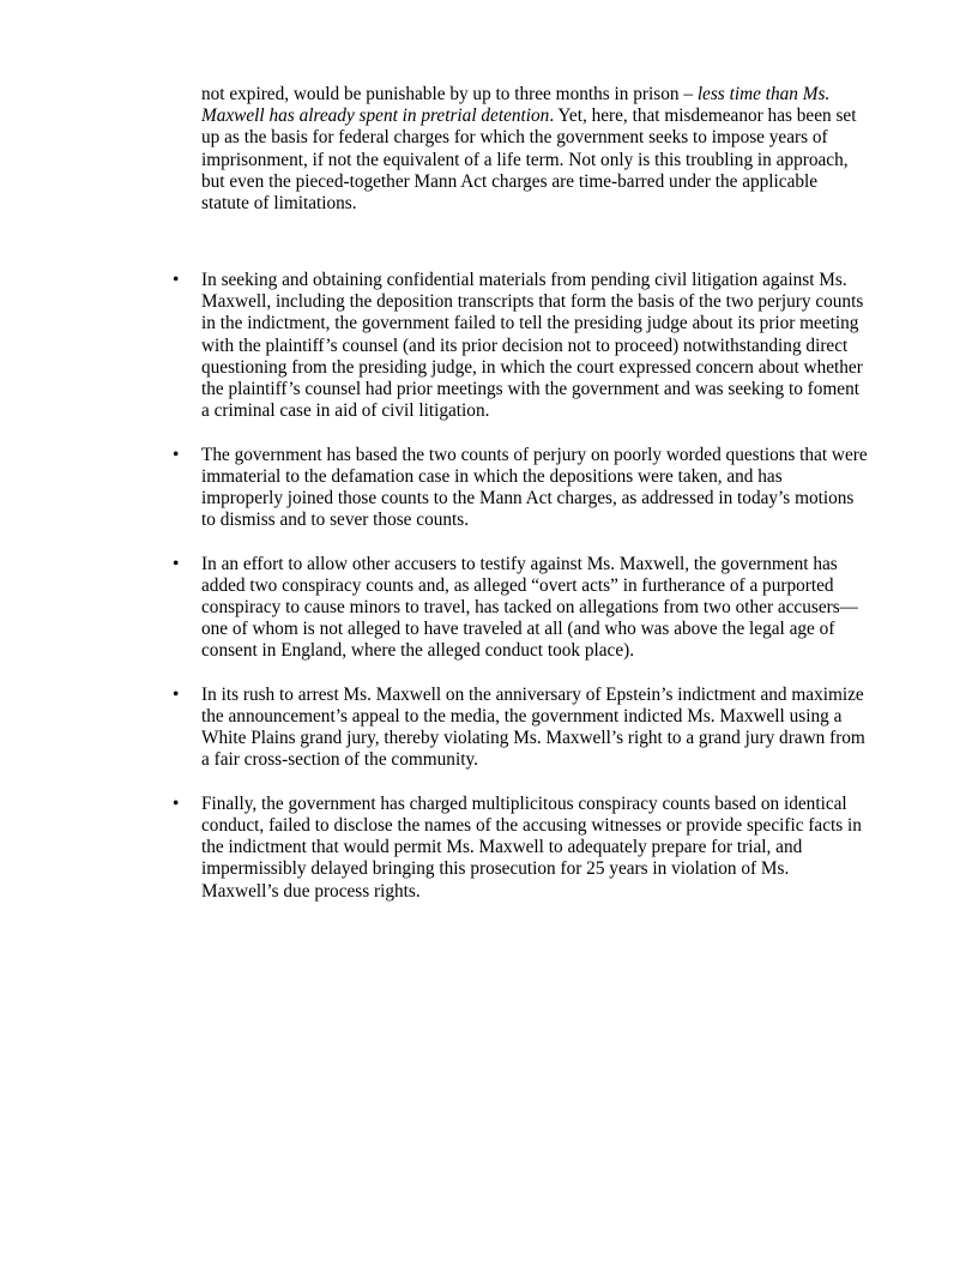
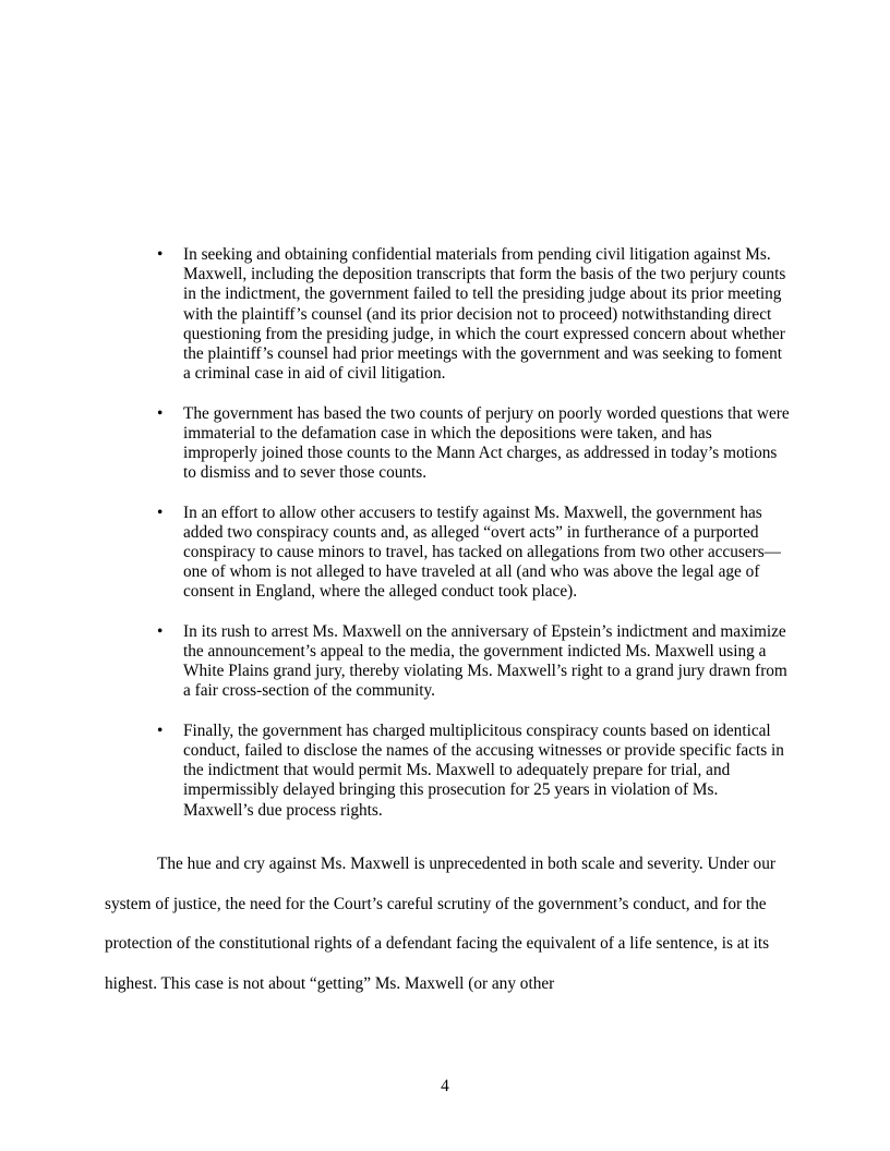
- not expired, would be punishable by up to three months in prison – less time than Ms. Maxwell has already spent in pretrial detention. Yet, here, that misdemeanor has been set up as the basis for federal charges for which the government seeks to impose years of imprisonment, if not the equivalent of a life term. Not only is this troubling in approach, but even the pieced-together Mann Act charges are time-barred under the applicable statute of limitations.
  •
  In seeking and obtaining confidential materials from pending civil litigation against Ms. Maxwell, including the deposition transcripts that form the basis of the two perjury counts in the indictment, the government failed to tell the presiding judge about its prior meeting with the plaintiff’s counsel (and its prior decision not to proceed) notwithstanding direct questioning from the presiding judge, in which the court expressed concern about whether the plaintiff’s counsel had prior meetings with the government and was seeking to foment a criminal case in aid of civil litigation.
  •
  The government has based the two counts of perjury on poorly worded questions that were immaterial to the defamation case in which the depositions were taken, and has improperly joined those counts to the Mann Act charges, as addressed in today’s motions to dismiss and to sever those counts.
  •
  In an effort to allow other accusers to testify against Ms. Maxwell, the government has added two conspiracy counts and, as alleged “overt acts” in furtherance of a purported conspiracy to cause minors to travel, has tacked on allegations from two other accusers—one of whom is not alleged to have traveled at all (and who was above the legal age of consent in England, where the alleged conduct took place).
  •
  In its rush to arrest Ms. Maxwell on the anniversary of Epstein’s indictment and maximize the announcement’s appeal to the media, the government indicted Ms. Maxwell using a White Plains grand jury, thereby violating Ms. Maxwell’s right to a grand jury drawn from a fair cross-section of the community.
  •
  Finally, the government has charged multiplicitous conspiracy counts based on identical conduct, failed to disclose the names of the accusing witnesses or provide specific facts in the indictment that would permit Ms. Maxwell to adequately prepare for trial, and impermissibly delayed bringing this prosecution for 25 years in violation of Ms. Maxwell’s due process rights.
+ The hue and cry against Ms. Maxwell is unprecedented in both scale and severity. Under our system of justice, the need for the Court’s careful scrutiny of the government’s conduct, and for the protection of the constitutional rights of a defendant facing the equivalent of a life sentence, is at its highest. This case is not about “getting” Ms. Maxwell (or any other
+ 4
